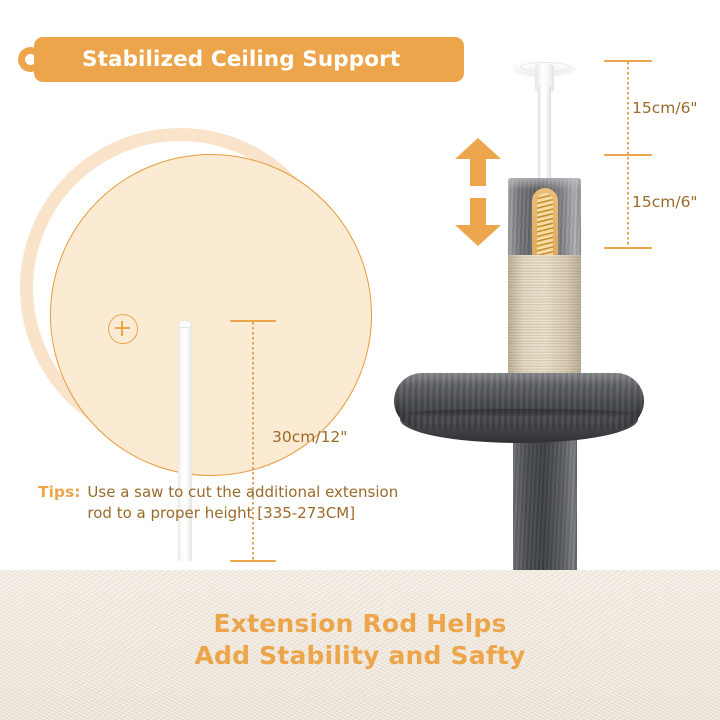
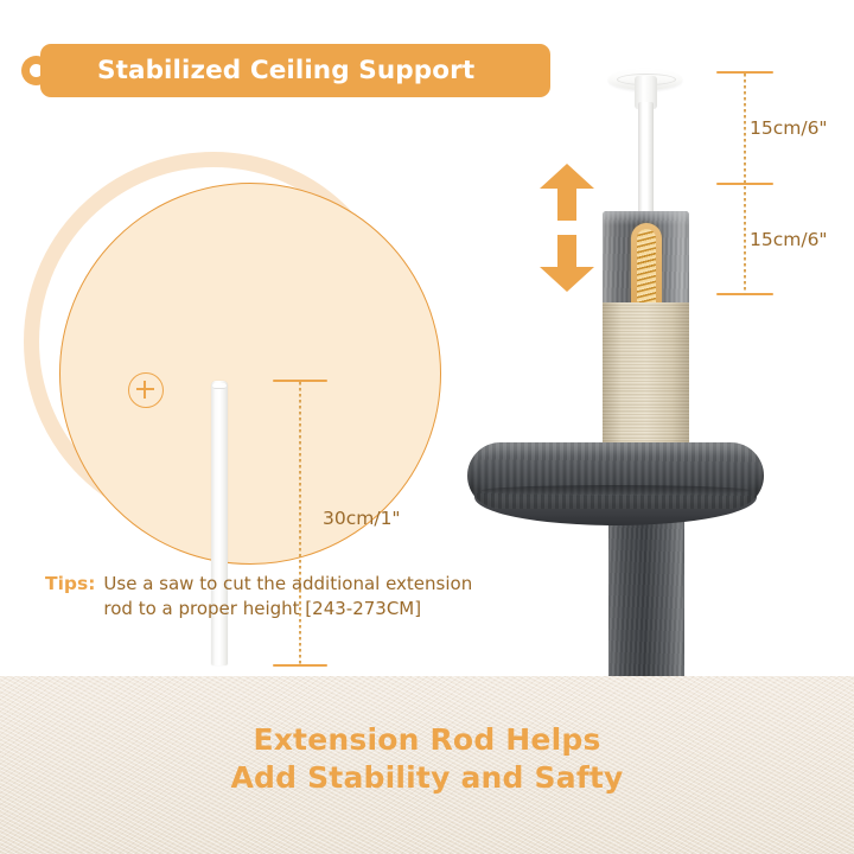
  Stabilized Ceiling Support
- 30cm/12"
+ 30cm/1"
  Tips:
- Use a saw to cut the additional extension rod to a proper height [335-273CM]
+ Use a saw to cut the additional extension rod to a proper height [243-273CM]
  15cm/6"
  15cm/6"
  Extension Rod Helps
  Add Stability and Safty
